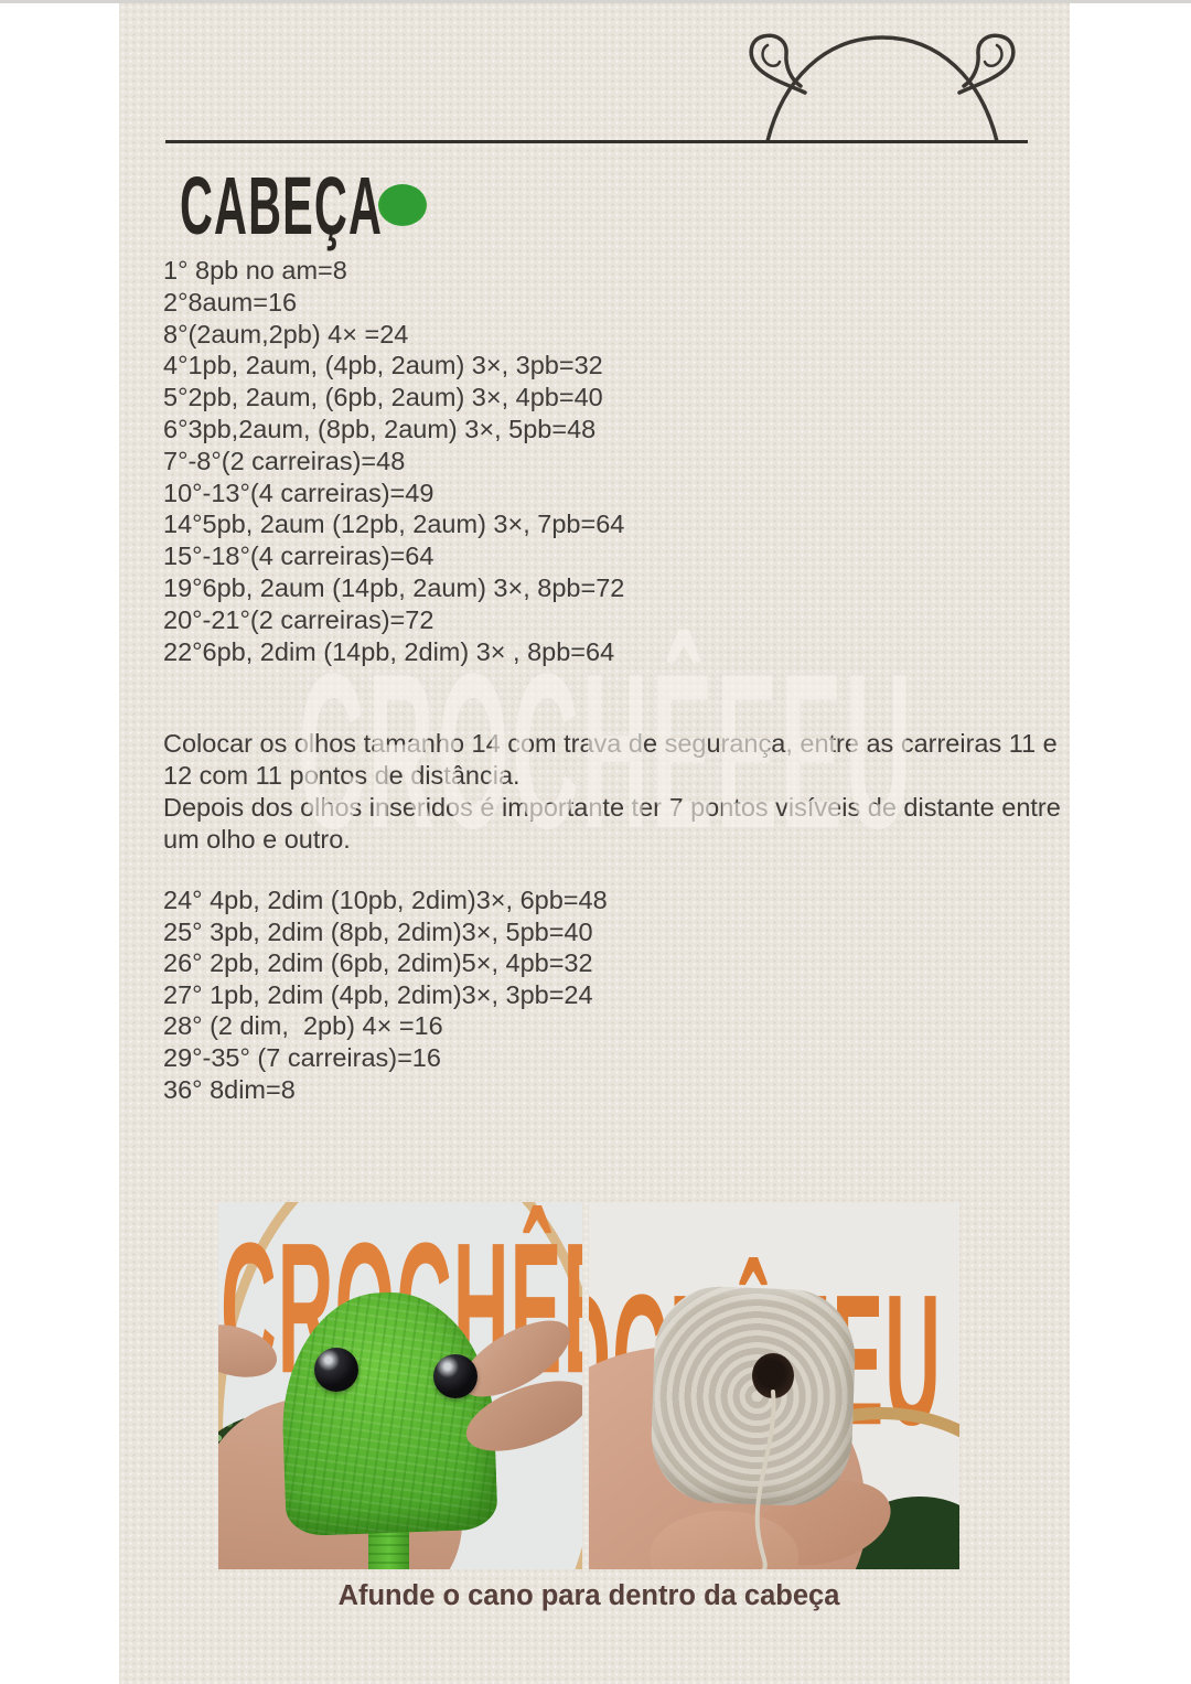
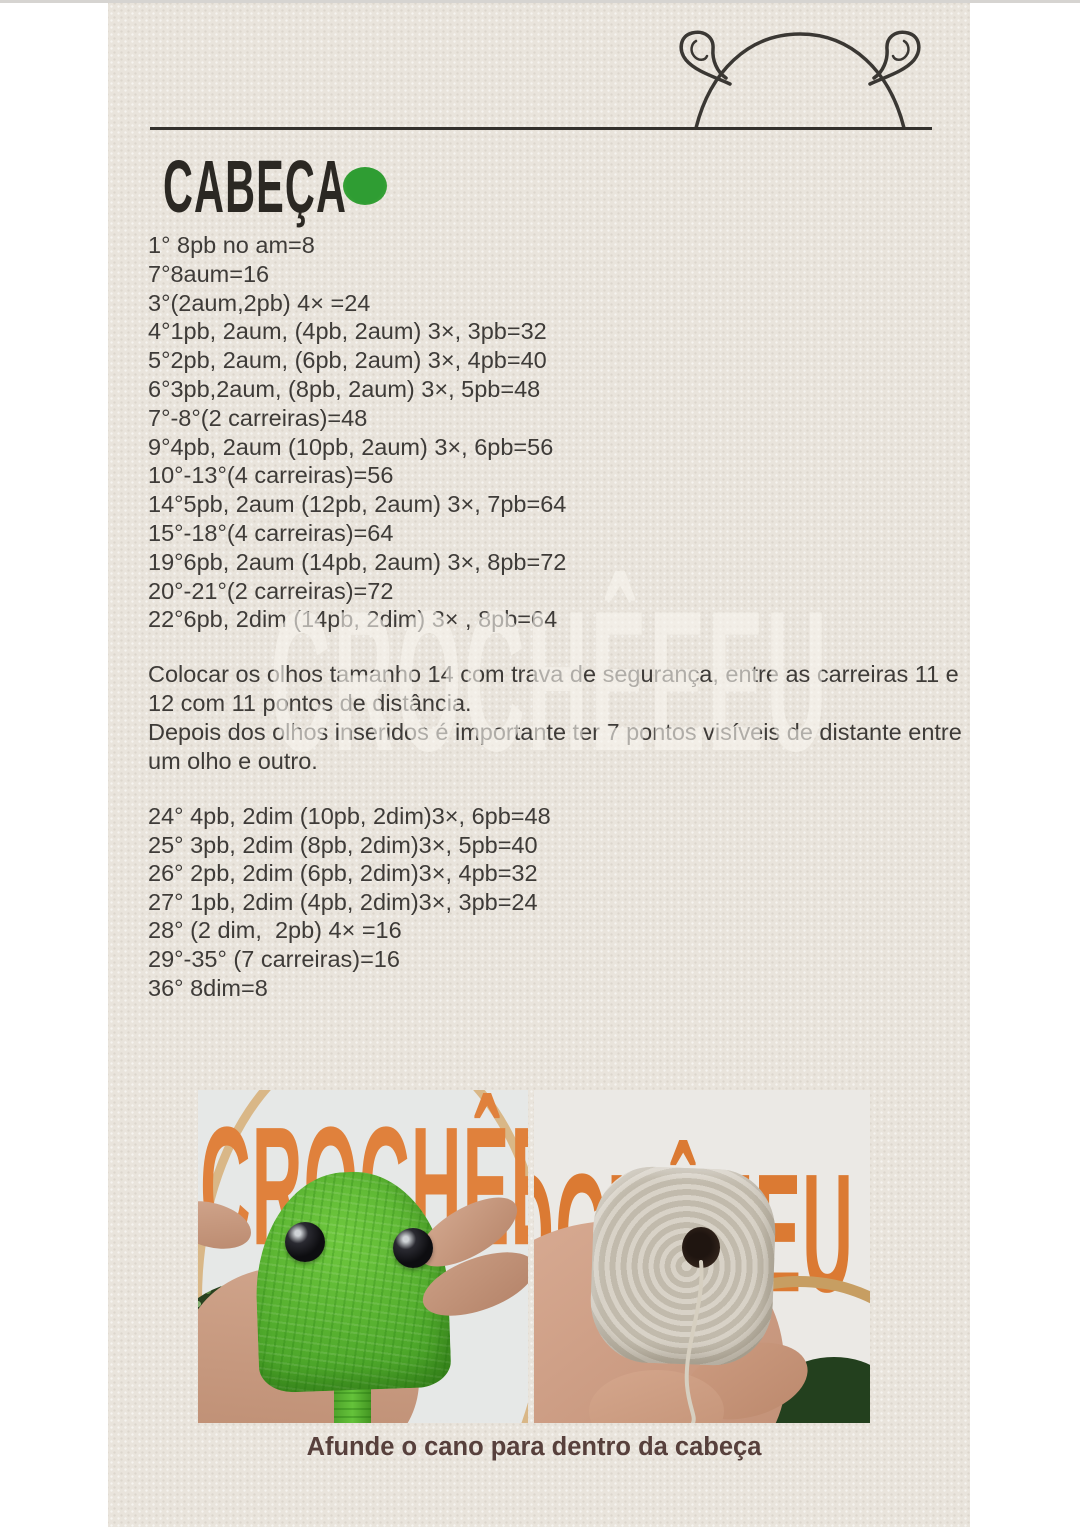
  CABEÇA
  1° 8pb no am=8
- 2°8aum=16
+ 7°8aum=16
- 8°(2aum,2pb) 4× =24
+ 3°(2aum,2pb) 4× =24
  4°1pb, 2aum, (4pb, 2aum) 3×, 3pb=32
  5°2pb, 2aum, (6pb, 2aum) 3×, 4pb=40
  6°3pb,2aum, (8pb, 2aum) 3×, 5pb=48
  7°-8°(2 carreiras)=48
+ 9°4pb, 2aum (10pb, 2aum) 3×, 6pb=56
- 10°-13°(4 carreiras)=49
+ 10°-13°(4 carreiras)=56
  14°5pb, 2aum (12pb, 2aum) 3×, 7pb=64
  15°-18°(4 carreiras)=64
  19°6pb, 2aum (14pb, 2aum) 3×, 8pb=72
  20°-21°(2 carreiras)=72
  22°6pb, 2dim (14pb, 2dim) 3× , 8pb=64
  Colocar os olhos tamanho 14 com trava de segurança, entre as carreiras 11 e 12 com 11 pontos de distância.
  Depois dos olhos inseridos é importante ter 7 pontos visíveis de distante entre um olho e outro.
  24° 4pb, 2dim (10pb, 2dim)3×, 6pb=48
  25° 3pb, 2dim (8pb, 2dim)3×, 5pb=40
- 26° 2pb, 2dim (6pb, 2dim)5×, 4pb=32
+ 26° 2pb, 2dim (6pb, 2dim)3×, 4pb=32
  27° 1pb, 2dim (4pb, 2dim)3×, 3pb=24
  28° (2 dim, 2pb) 4× =16
  29°-35° (7 carreiras)=16
  36° 8dim=8
  CROCHÊEEU
  Afunde o cano para dentro da cabeça
